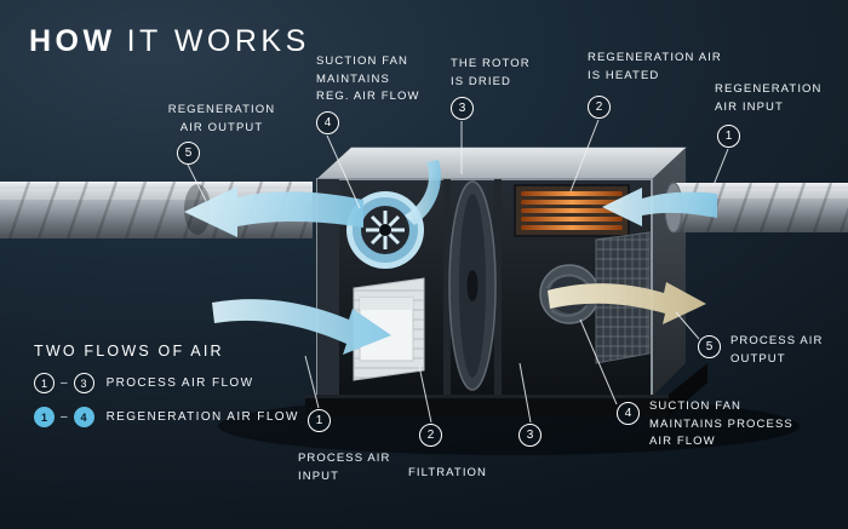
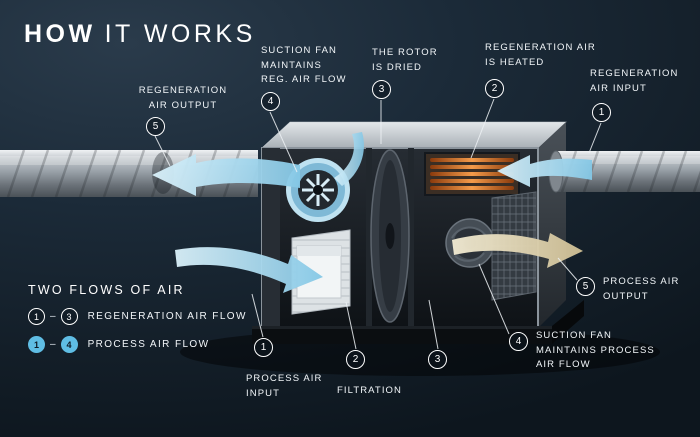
  HOW IT WORKS
  REGENERATION
  AIR OUTPUT
  SUCTION FAN
  MAINTAINS
  REG. AIR FLOW
  THE ROTOR
  IS DRIED
  REGENERATION AIR
  IS HEATED
  REGENERATION
  AIR INPUT
  PROCESS AIR
  INPUT
  FILTRATION
  SUCTION FAN
  MAINTAINS PROCESS
  AIR FLOW
  PROCESS AIR
  OUTPUT
  5
  4
  3
  2
  1
  1
  2
  3
  4
  5
  TWO FLOWS OF AIR
  1
  –
  3
- PROCESS AIR FLOW
+ REGENERATION AIR FLOW
  1
  –
  4
- REGENERATION AIR FLOW
+ PROCESS AIR FLOW
